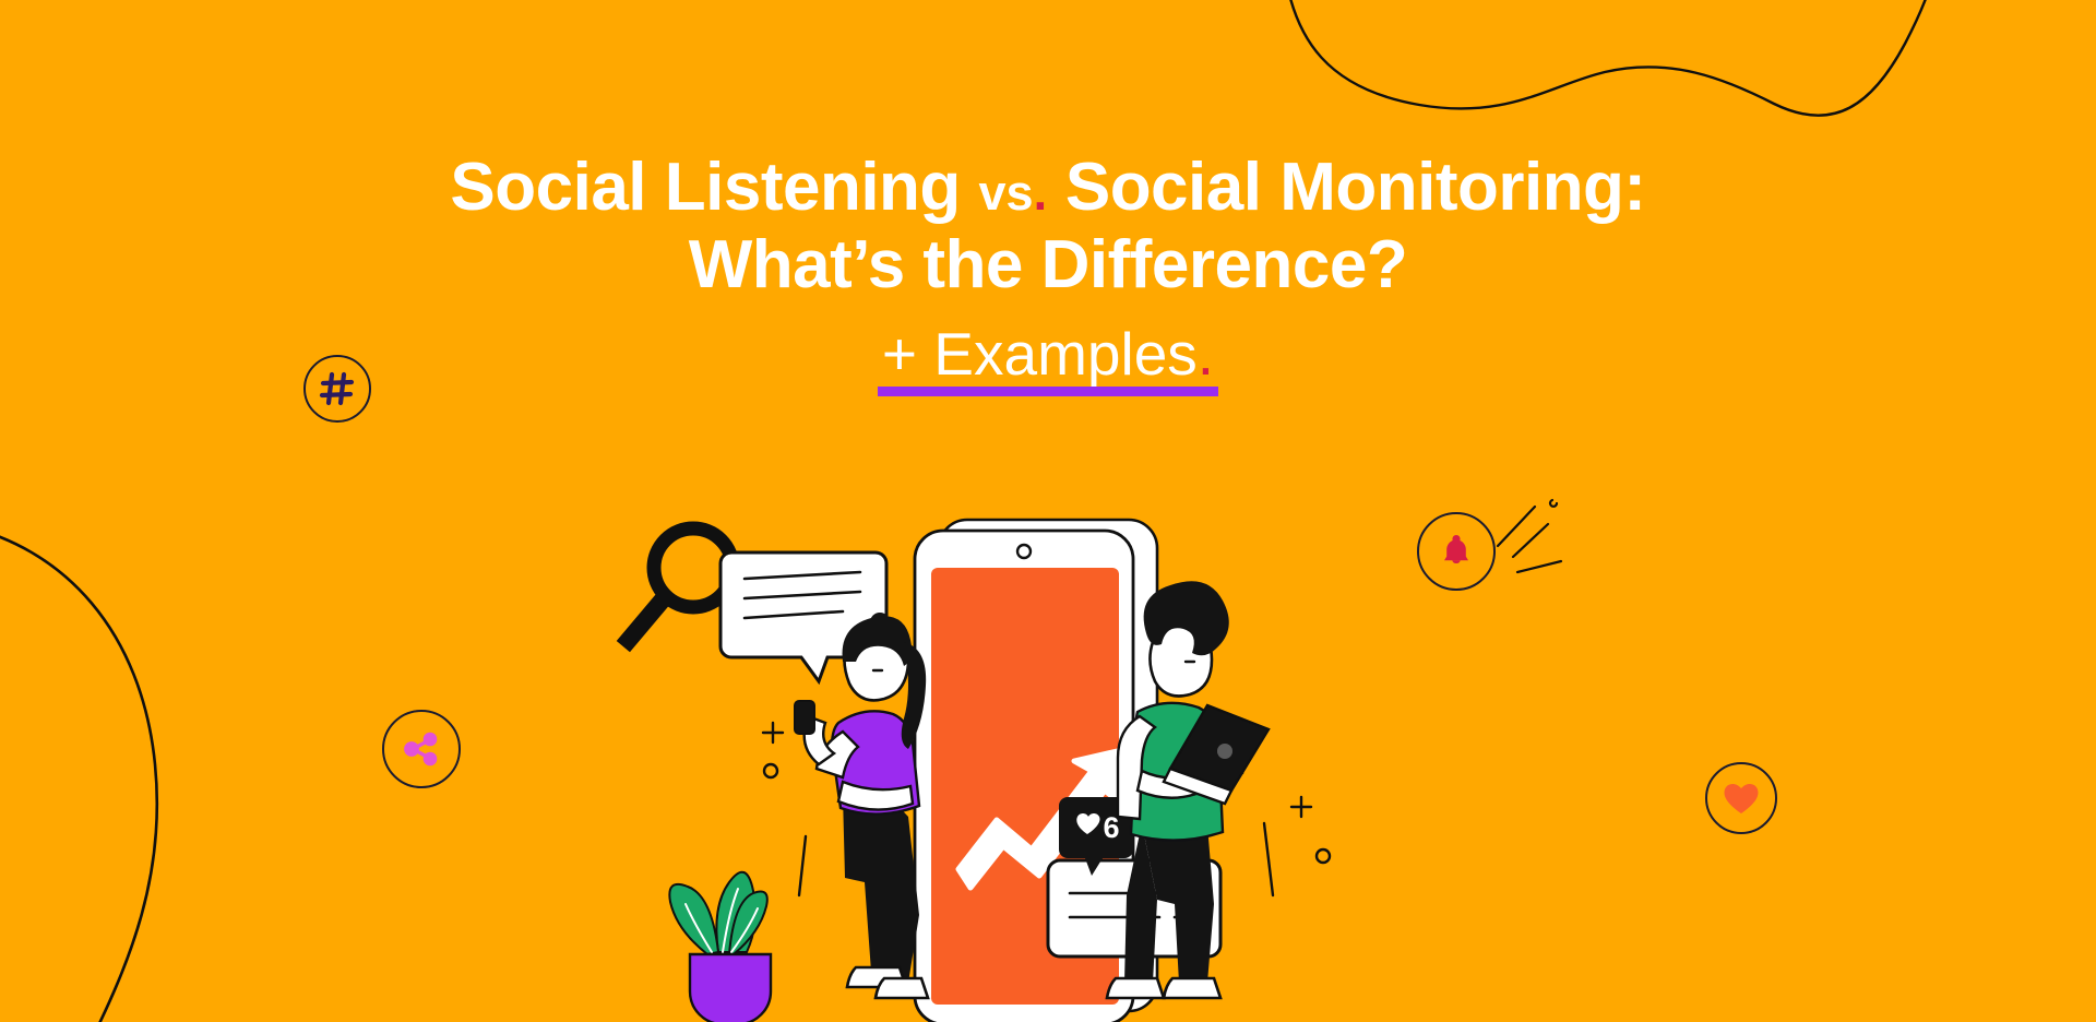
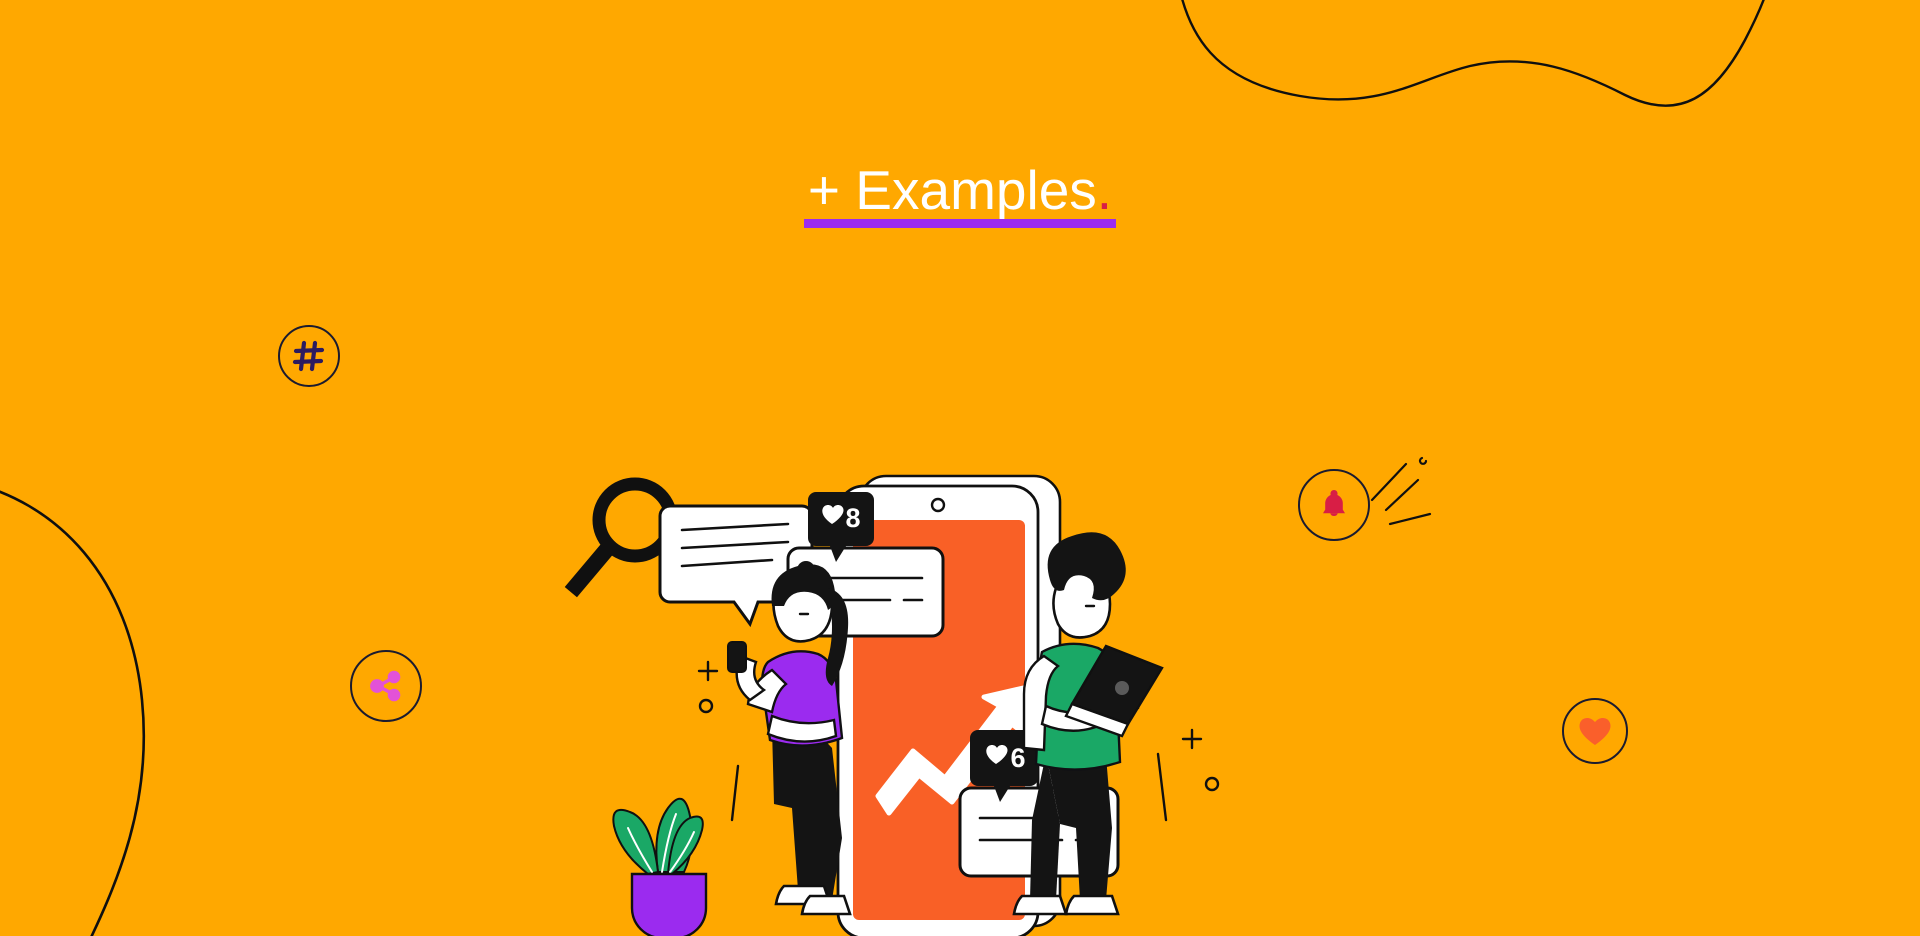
- Social Listening vs. Social Monitoring:
- What’s the Difference?
  + Examples.
+ 8
  6
